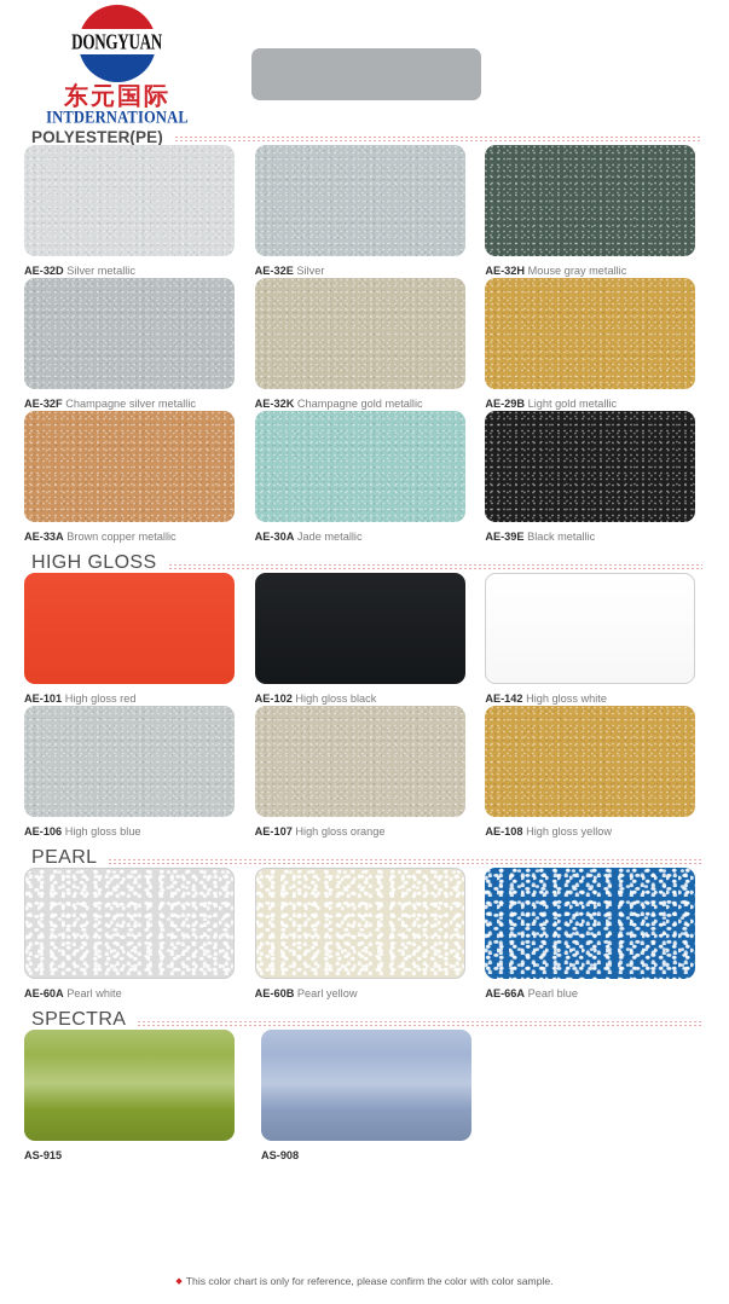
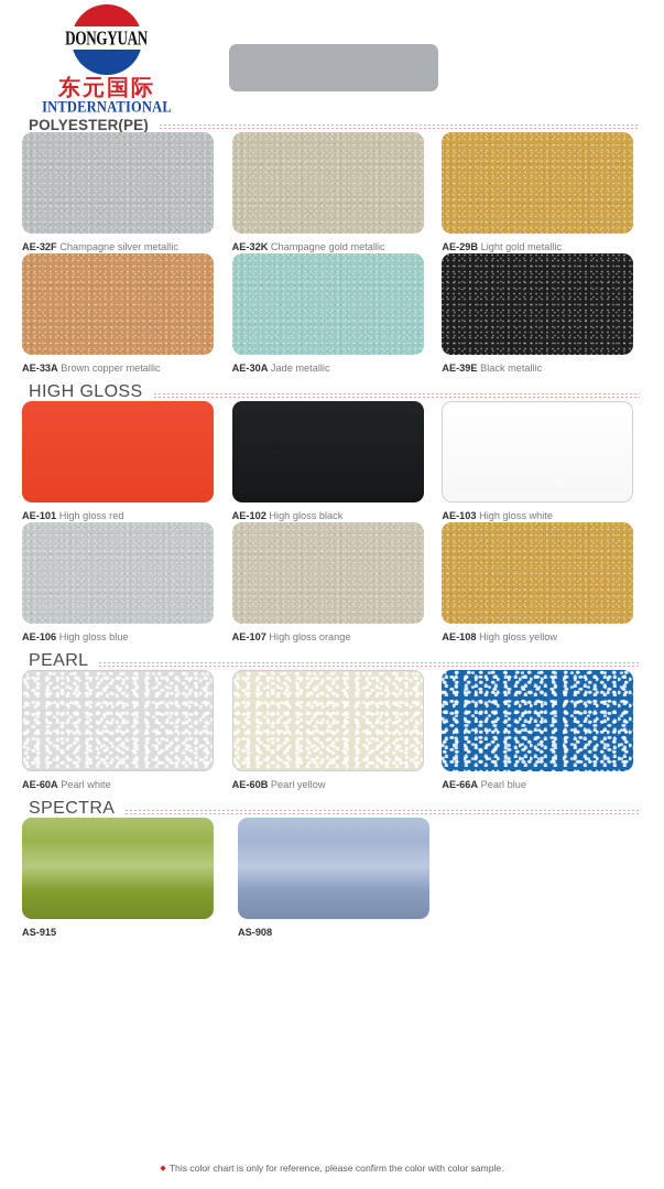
  DONGYUAN
  东元国际
  INTDERNATIONAL
  POLYESTER(PE)
- AE-32D Silver metallic
- AE-32E Silver
- AE-32H Mouse gray metallic
  AE-32F Champagne silver metallic
  AE-32K Champagne gold metallic
  AE-29B Light gold metallic
  AE-33A Brown copper metallic
  AE-30A Jade metallic
  AE-39E Black metallic
  HIGH GLOSS
  AE-101 High gloss red
  AE-102 High gloss black
- AE-142 High gloss white
+ AE-103 High gloss white
  AE-106 High gloss blue
  AE-107 High gloss orange
  AE-108 High gloss yellow
  PEARL
  AE-60A Pearl white
  AE-60B Pearl yellow
  AE-66A Pearl blue
  SPECTRA
  AS-915
  AS-908
  This color chart is only for reference, please confirm the color with color sample.
